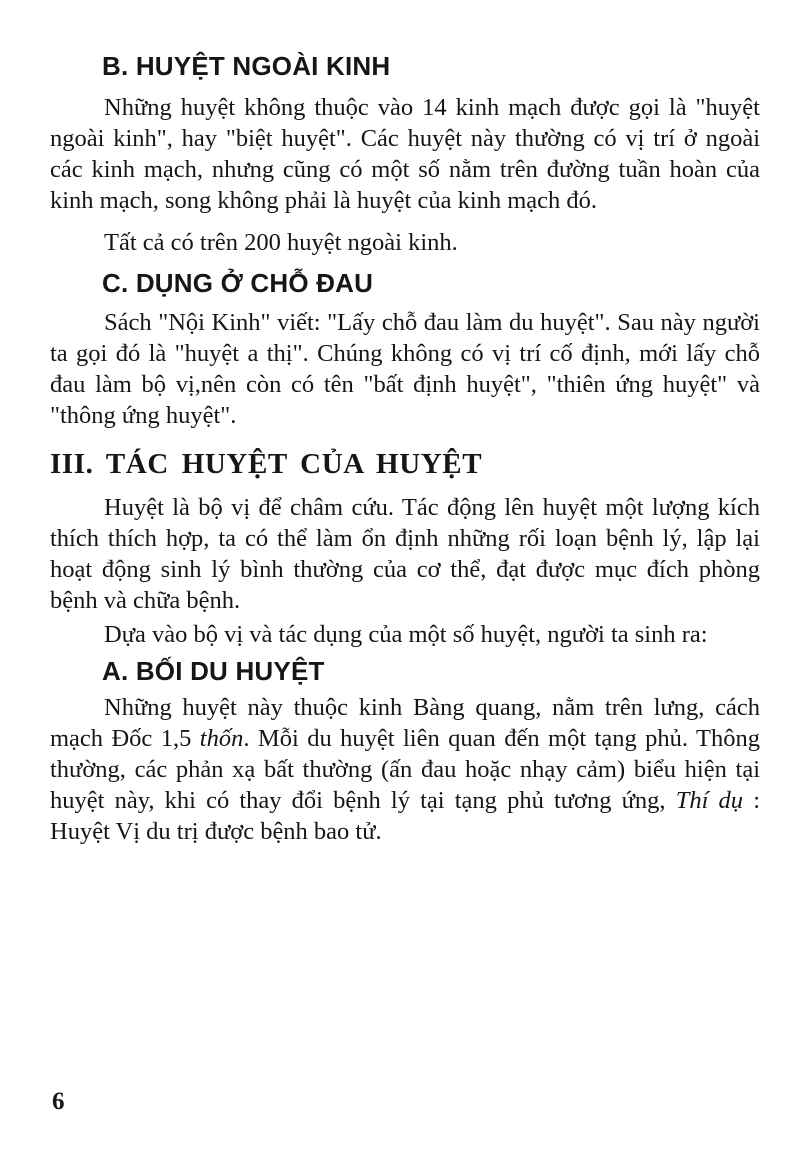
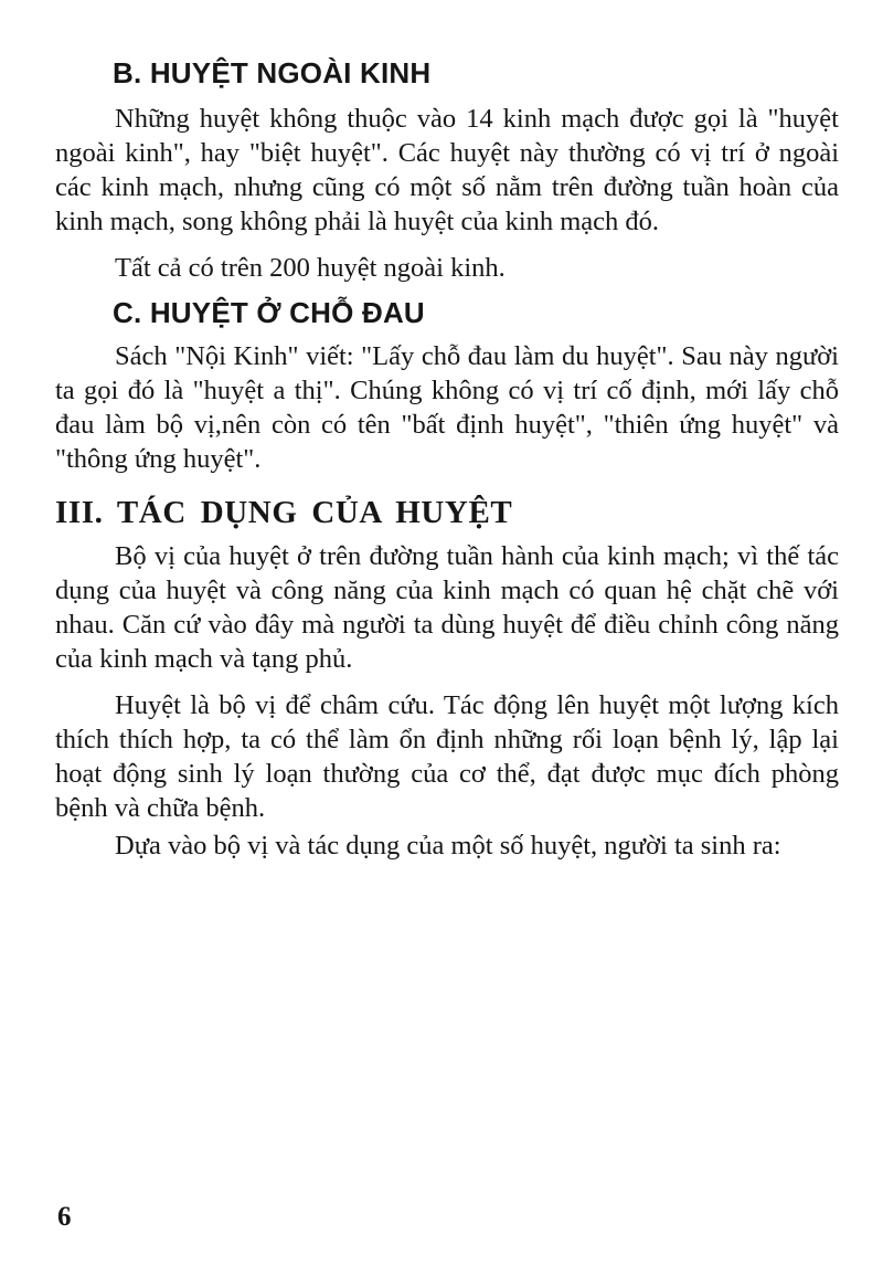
  B. HUYỆT NGOÀI KINH
  Những huyệt không thuộc vào 14 kinh mạch được gọi là "huyệt ngoài kinh", hay "biệt huyệt". Các huyệt này thường có vị trí ở ngoài các kinh mạch, nhưng cũng có một số nằm trên đường tuần hoàn của kinh mạch, song không phải là huyệt của kinh mạch đó.
  Tất cả có trên 200 huyệt ngoài kinh.
- C. DỤNG Ở CHỖ ĐAU
+ C. HUYỆT Ở CHỖ ĐAU
  Sách "Nội Kinh" viết: "Lấy chỗ đau làm du huyệt". Sau này người ta gọi đó là "huyệt a thị". Chúng không có vị trí cố định, mới lấy chỗ đau làm bộ vị,nên còn có tên "bất định huyệt", "thiên ứng huyệt" và "thông ứng huyệt".
- III. TÁC HUYỆT CỦA HUYỆT
+ III. TÁC DỤNG CỦA HUYỆT
+ Bộ vị của huyệt ở trên đường tuần hành của kinh mạch; vì thế tác dụng của huyệt và công năng của kinh mạch có quan hệ chặt chẽ với nhau. Căn cứ vào đây mà người ta dùng huyệt để điều chỉnh công năng của kinh mạch và tạng phủ.
- Huyệt là bộ vị để châm cứu. Tác động lên huyệt một lượng kích thích thích hợp, ta có thể làm ổn định những rối loạn bệnh lý, lập lại hoạt động sinh lý bình thường của cơ thể, đạt được mục đích phòng bệnh và chữa bệnh.
+ Huyệt là bộ vị để châm cứu. Tác động lên huyệt một lượng kích thích thích hợp, ta có thể làm ổn định những rối loạn bệnh lý, lập lại hoạt động sinh lý loạn thường của cơ thể, đạt được mục đích phòng bệnh và chữa bệnh.
  Dựa vào bộ vị và tác dụng của một số huyệt, người ta sinh ra:
- A. BỐI DU HUYỆT
- Những huyệt này thuộc kinh Bàng quang, nằm trên lưng, cách mạch Đốc 1,5 thốn. Mỗi du huyệt liên quan đến một tạng phủ. Thông thường, các phản xạ bất thường (ấn đau hoặc nhạy cảm) biểu hiện tại huyệt này, khi có thay đổi bệnh lý tại tạng phủ tương ứng, Thí dụ : Huyệt Vị du trị được bệnh bao tử.
  6
